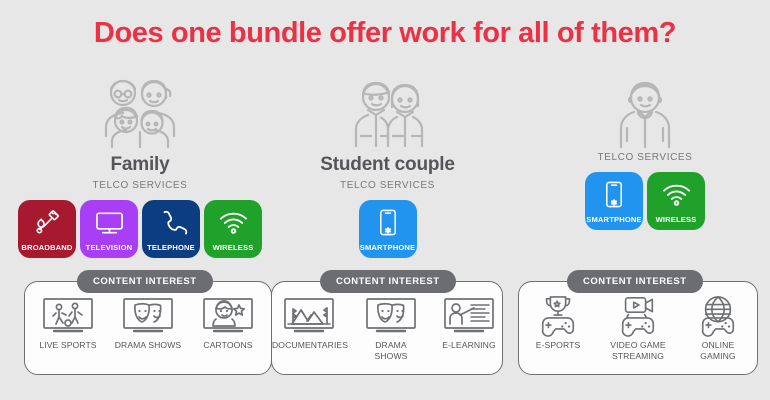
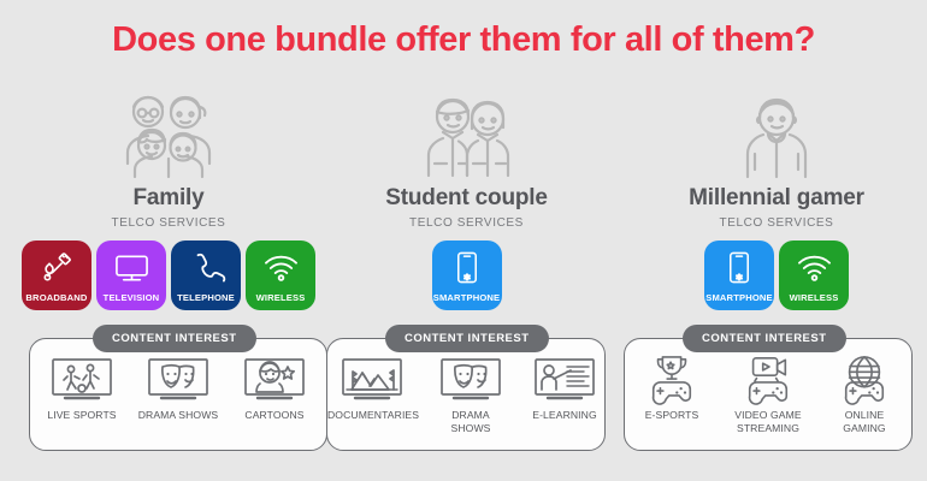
- Does one bundle offer work for all of them?
+ Does one bundle offer them for all of them?
  Family
  TELCO SERVICES
  BROADBAND
  TELEVISION
  TELEPHONE
  WIRELESS
  Student couple
  TELCO SERVICES
  SMARTPHONE
+ Millennial gamer
  TELCO SERVICES
  SMARTPHONE
  WIRELESS
  CONTENT INTEREST
  LIVE SPORTS
  DRAMA SHOWS
  CARTOONS
  CONTENT INTEREST
  DOCUMENTARIES
  DRAMA SHOWS
  E-LEARNING
  CONTENT INTEREST
  E-SPORTS
  VIDEO GAME STREAMING
  ONLINE GAMING
